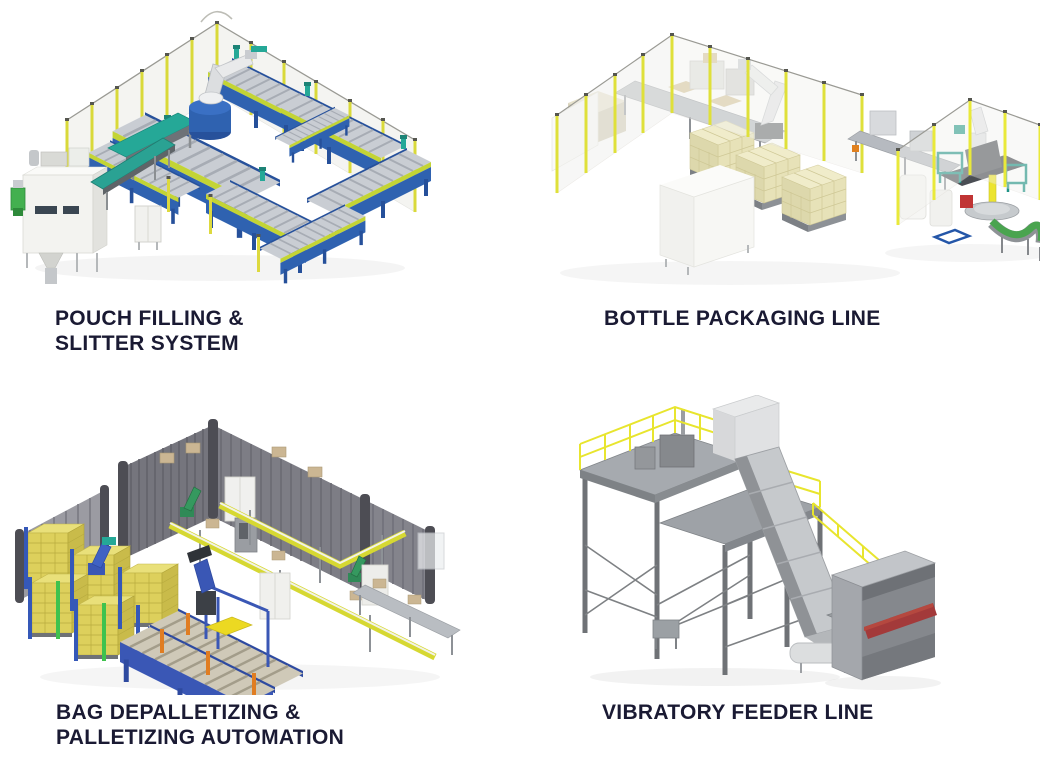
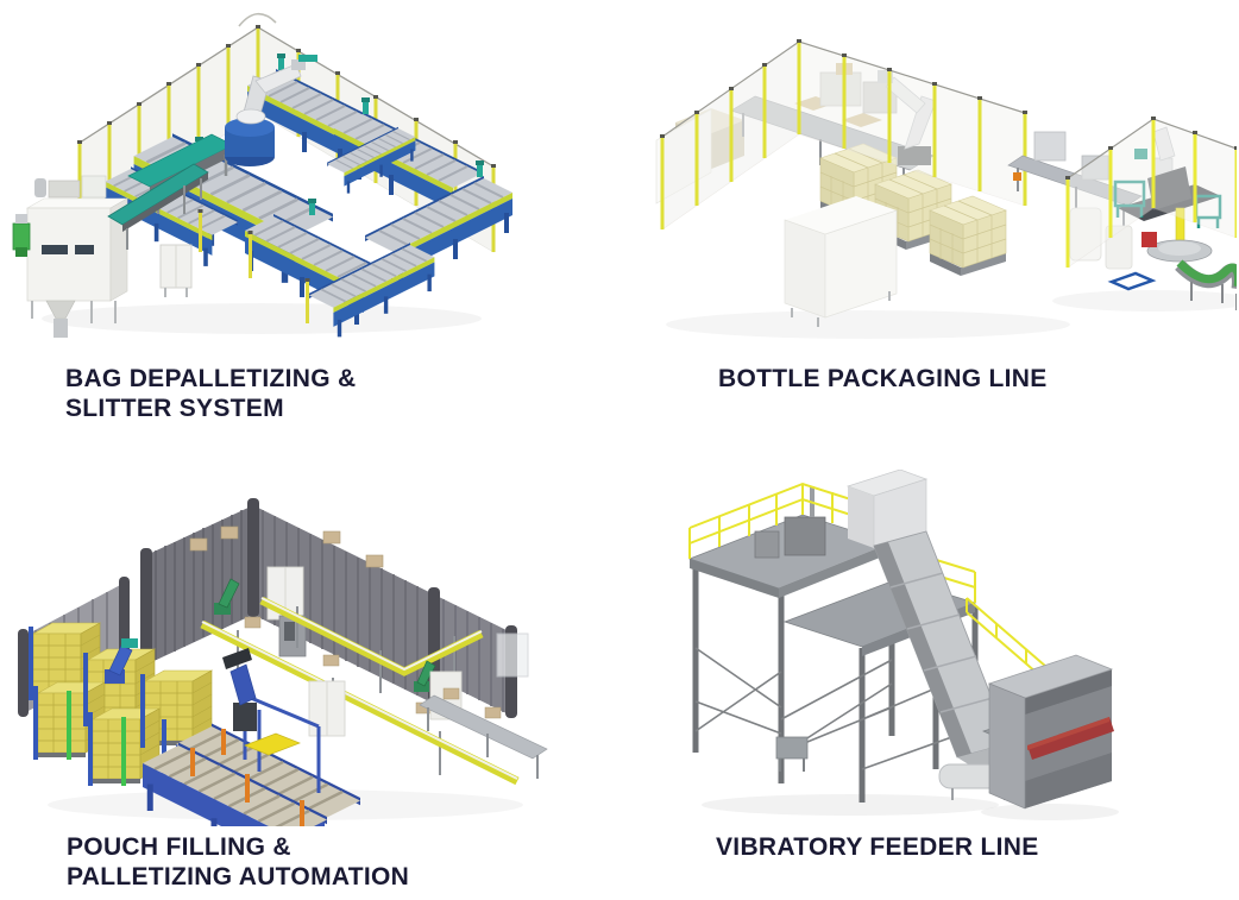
- POUCH FILLING &
+ BAG DEPALLETIZING &
  SLITTER SYSTEM
  BOTTLE PACKAGING LINE
- BAG DEPALLETIZING &
+ POUCH FILLING &
  PALLETIZING AUTOMATION
  VIBRATORY FEEDER LINE
